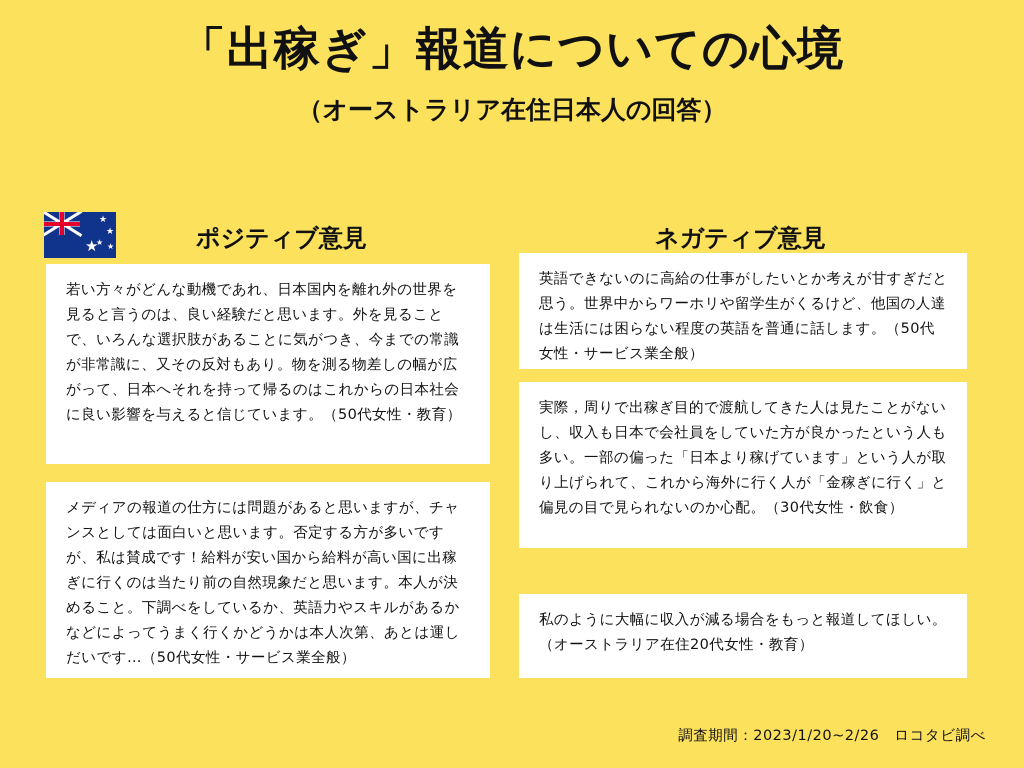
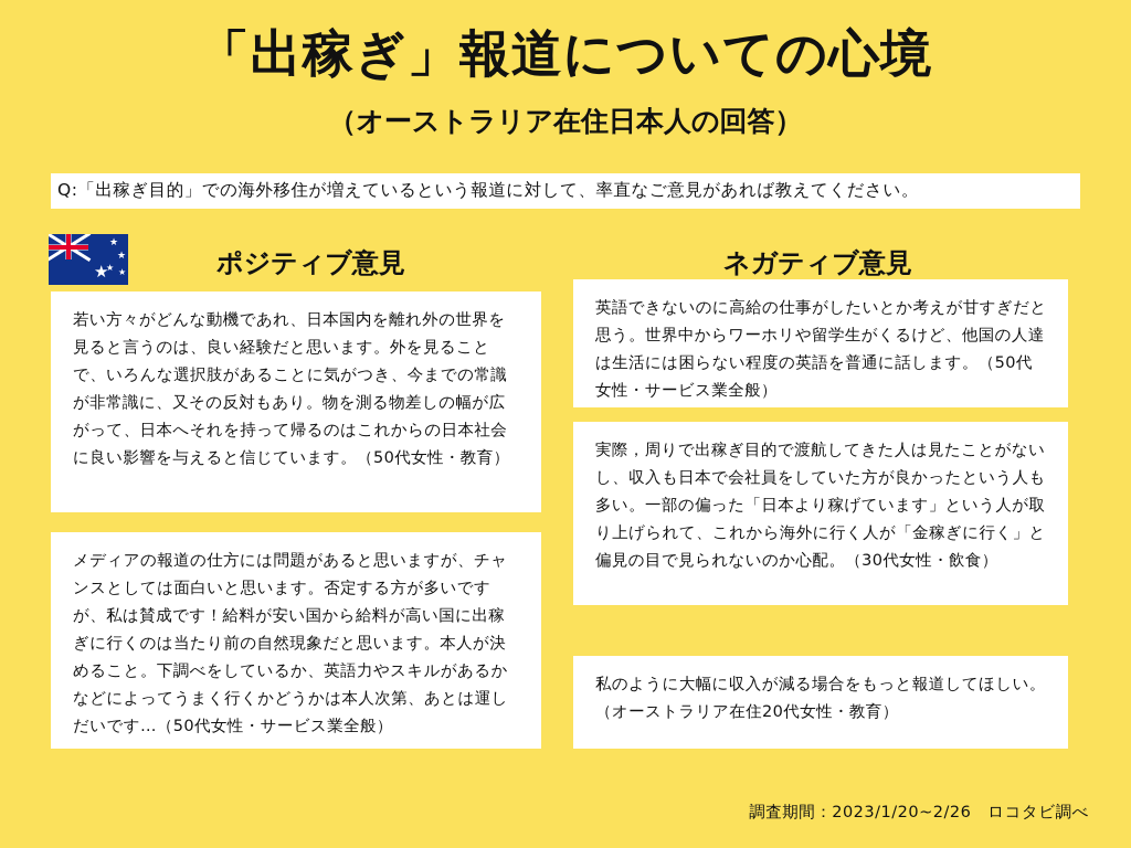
  「出稼ぎ」報道についての心境
  （オーストラリア在住日本人の回答）
+ Q:「出稼ぎ目的」での海外移住が増えているという報道に対して、率直なご意見があれば教えてください。
  ★
  ★
  ★
  ★
  ★
  ポジティブ意見
  ネガティブ意見
  若い方々がどんな動機であれ、日本国内を離れ外の世界を見ると言うのは、良い経験だと思います。外を見ることで、いろんな選択肢があることに気がつき、今までの常識が非常識に、又その反対もあり。物を測る物差しの幅が広がって、日本へそれを持って帰るのはこれからの日本社会に良い影響を与えると信じています。（50代女性・教育）
  メディアの報道の仕方には問題があると思いますが、チャンスとしては面白いと思います。否定する方が多いですが、私は賛成です！給料が安い国から給料が高い国に出稼ぎに行くのは当たり前の自然現象だと思います。本人が決めること。下調べをしているか、英語力やスキルがあるかなどによってうまく行くかどうかは本人次第、あとは運しだいです…（50代女性・サービス業全般）
  英語できないのに高給の仕事がしたいとか考えが甘すぎだと思う。世界中からワーホリや留学生がくるけど、他国の人達は生活には困らない程度の英語を普通に話します。（50代女性・サービス業全般）
  実際，周りで出稼ぎ目的で渡航してきた人は見たことがないし、収入も日本で会社員をしていた方が良かったという人も多い。一部の偏った「日本より稼げています」という人が取り上げられて、これから海外に行く人が「金稼ぎに行く」と偏見の目で見られないのか心配。（30代女性・飲食）
  私のように大幅に収入が減る場合をもっと報道してほしい。（オーストラリア在住20代女性・教育）
  調査期間：2023/1/20~2/26 ロコタビ調べ
